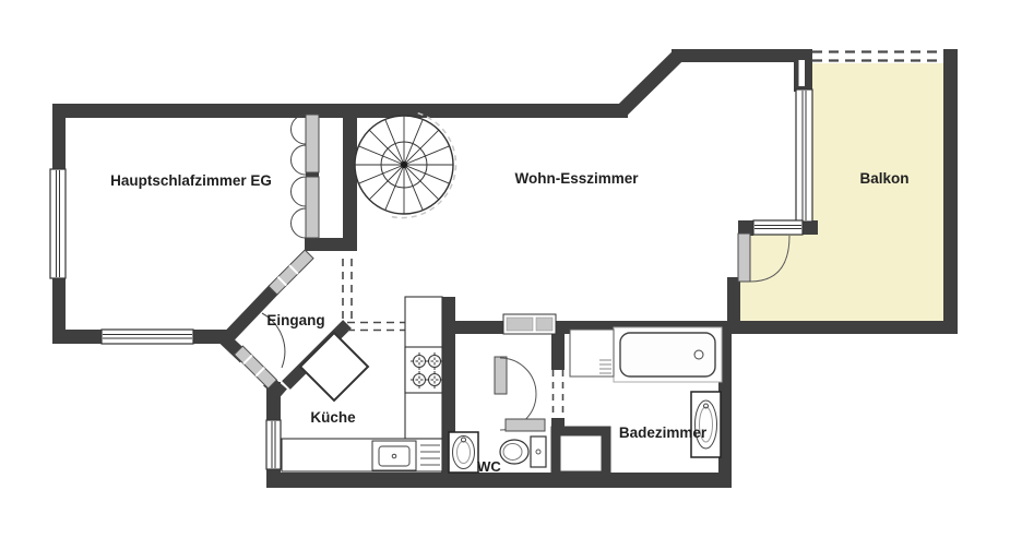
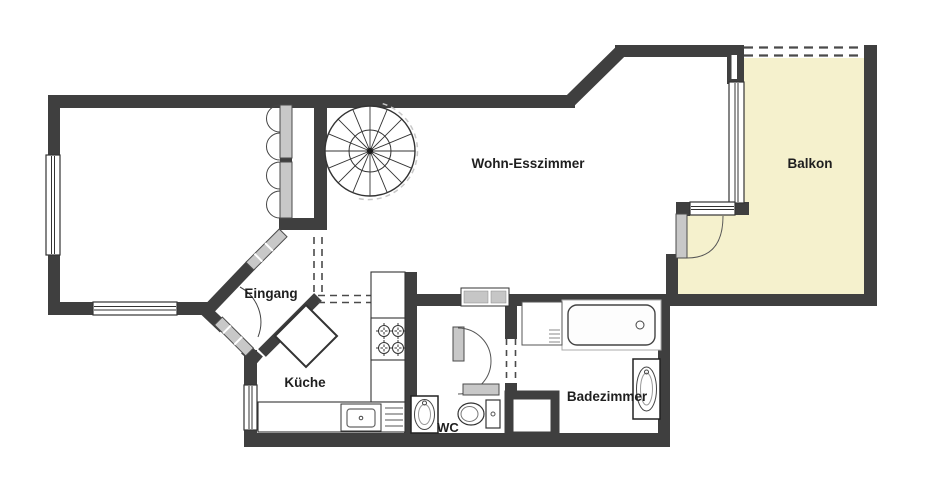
- Hauptschlafzimmer EG
  Wohn-Esszimmer
  Balkon
  Eingang
  Küche
  WC
  Badezimmer
